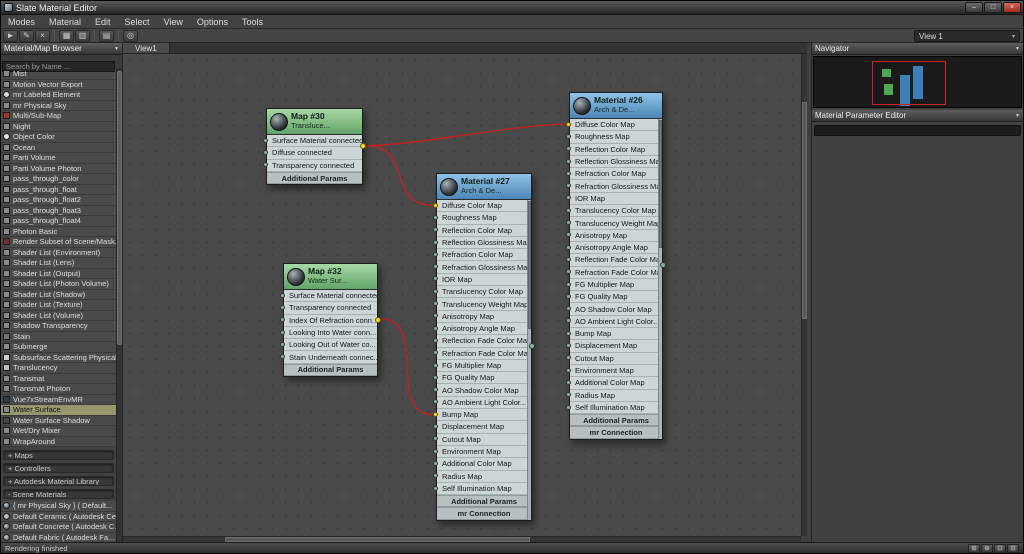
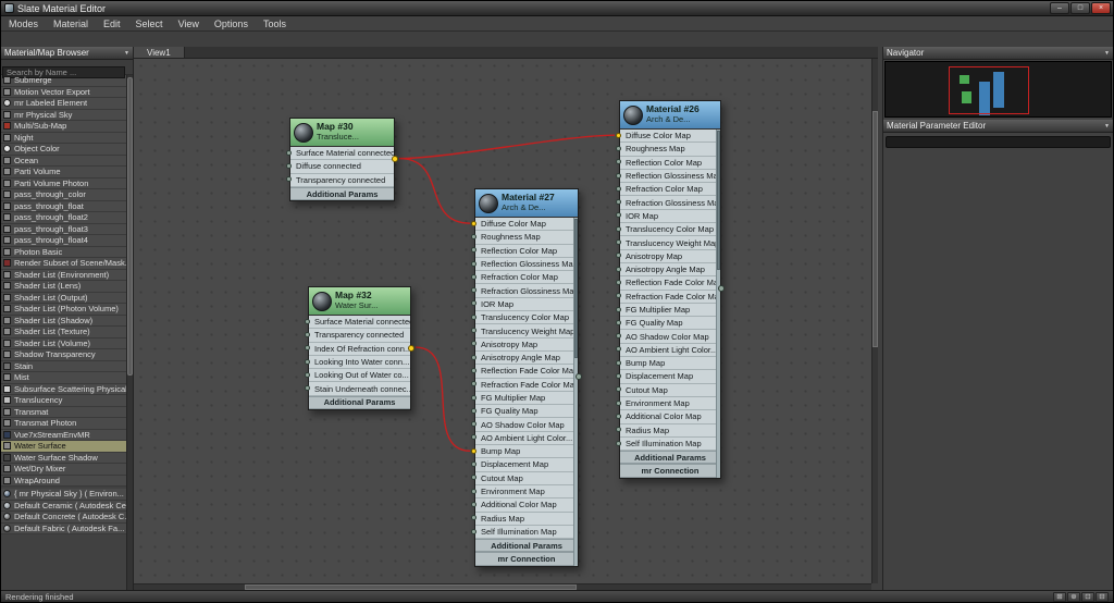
  Slate Material Editor
  Modes
  Material
  Edit
  Select
  View
  Options
  Tools
- ►
- ✎
- ×
- ▦
- ▥
- ▤
- ◎
- View 1
  Material/Map Browser
  Search by Name ...
- Mist
+ Submerge
  Motion Vector Export
  mr Labeled Element
  mr Physical Sky
  Multi/Sub-Map
  Night
  Object Color
  Ocean
  Parti Volume
  Parti Volume Photon
  pass_through_color
  pass_through_float
  pass_through_float2
  pass_through_float3
  pass_through_float4
  Photon Basic
  Render Subset of Scene/Mask
  Shader List (Environment)
  Shader List (Lens)
  Shader List (Output)
  Shader List (Photon Volume)
  Shader List (Shadow)
  Shader List (Texture)
  Shader List (Volume)
  Shadow Transparency
  Stain
- Submerge
+ Mist
  Subsurface Scattering Physica
  Translucency
  Transmat
  Transmat Photon
  Vue7xStreamEnvMR
  Water Surface
  Water Surface Shadow
  Wet/Dry Mixer
  WrapAround
- + Maps
- + Controllers
- + Autodesk Material Library
- - Scene Materials
- { mr Physical Sky } ( Default...
+ { mr Physical Sky } ( Environ...
  Default Ceramic ( Autodesk Ce
  Default Concrete ( Autodesk C
  Default Fabric ( Autodesk Fa...
  View1
  Map #30
  Transluce...
  Surface Material connected
  Diffuse connected
  Transparency connected
  Additional Params
  Map #32
  Water Sur...
  Surface Material connecte
  Transparency connected
  Index Of Refraction conn.
  Looking Into Water conn...
  Looking Out of Water co...
  Stain Underneath connec..
  Additional Params
  Material #27
  Arch & De...
  Diffuse Color Map
  Roughness Map
  Reflection Color Map
  Reflection Glossiness Ma
  Refraction Color Map
  Refraction Glossiness Ma
  IOR Map
  Translucency Color Map
  Translucency Weight Ma
  Anisotropy Map
  Anisotropy Angle Map
  Reflection Fade Color Ma
  Refraction Fade Color Ma
  FG Multiplier Map
  FG Quality Map
  AO Shadow Color Map
  AO Ambient Light Color...
  Bump Map
  Displacement Map
  Cutout Map
  Environment Map
  Additional Color Map
  Radius Map
  Self Illumination Map
  Additional Params
  mr Connection
  Material #26
  Arch & De...
  Diffuse Color Map
  Roughness Map
  Reflection Color Map
  Reflection Glossiness M
  Refraction Color Map
  Refraction Glossiness M
  IOR Map
  Translucency Color Map
  Translucency Weight Ma
  Anisotropy Map
  Anisotropy Angle Map
  Reflection Fade Color M
  Refraction Fade Color M
  FG Multiplier Map
  FG Quality Map
  AO Shadow Color Map
  AO Ambient Light Color..
  Bump Map
  Displacement Map
  Cutout Map
  Environment Map
  Additional Color Map
  Radius Map
  Self Illumination Map
  Additional Params
  mr Connection
  Navigator
  Material Parameter Editor
  Rendering finished
